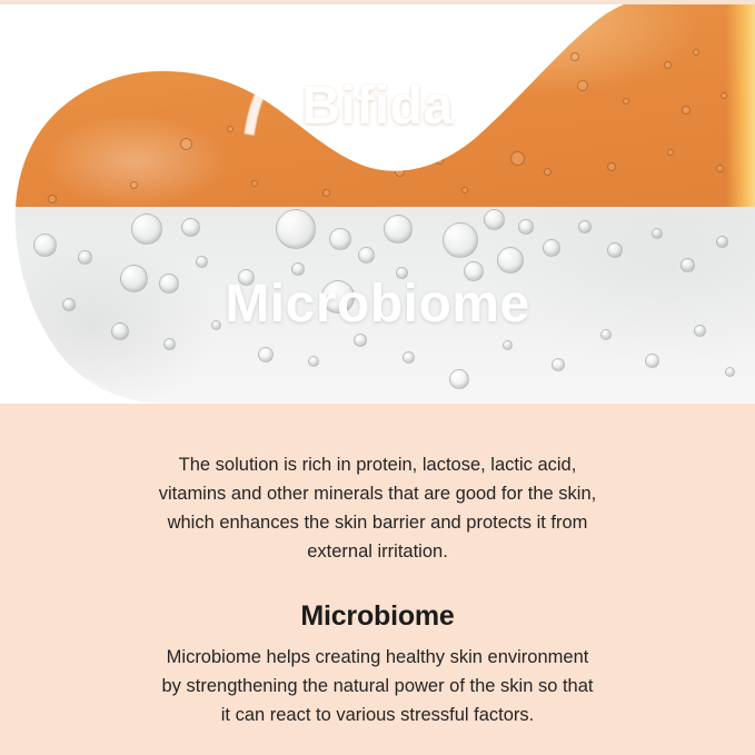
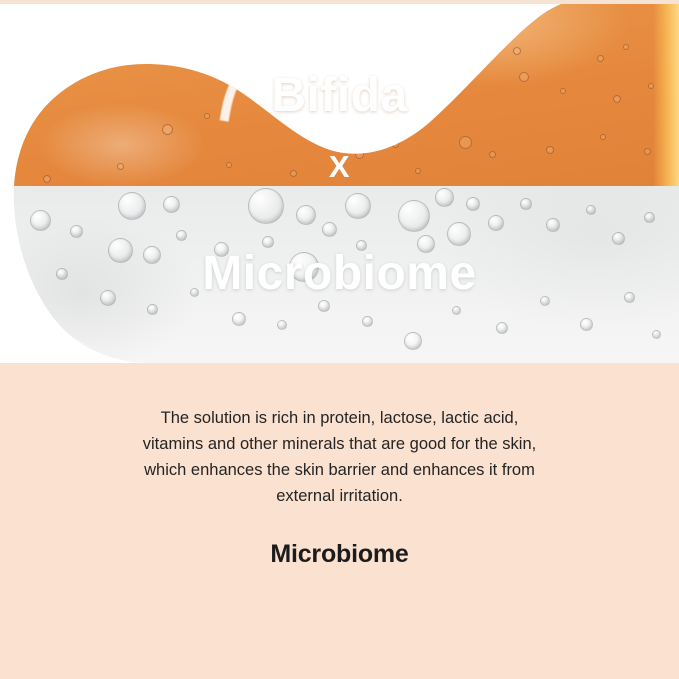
  Bifida
+ X
  Microbiome
- The solution is rich in protein, lactose, lactic acid, vitamins and other minerals that are good for the skin, which enhances the skin barrier and protects it from external irritation.
+ The solution is rich in protein, lactose, lactic acid, vitamins and other minerals that are good for the skin, which enhances the skin barrier and enhances it from external irritation.
  Microbiome
- Microbiome helps creating healthy skin environment by strengthening the natural power of the skin so that it can react to various stressful factors.
